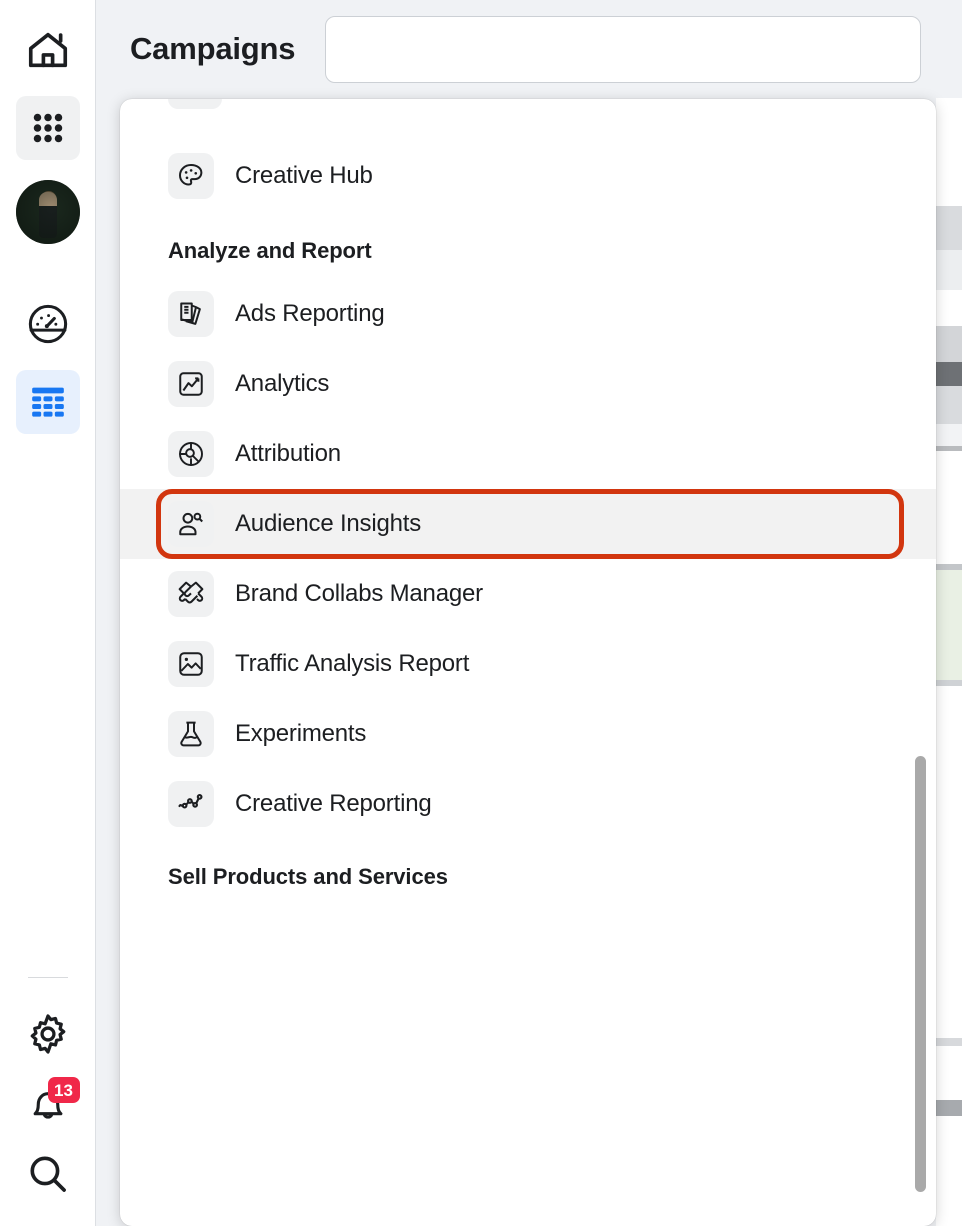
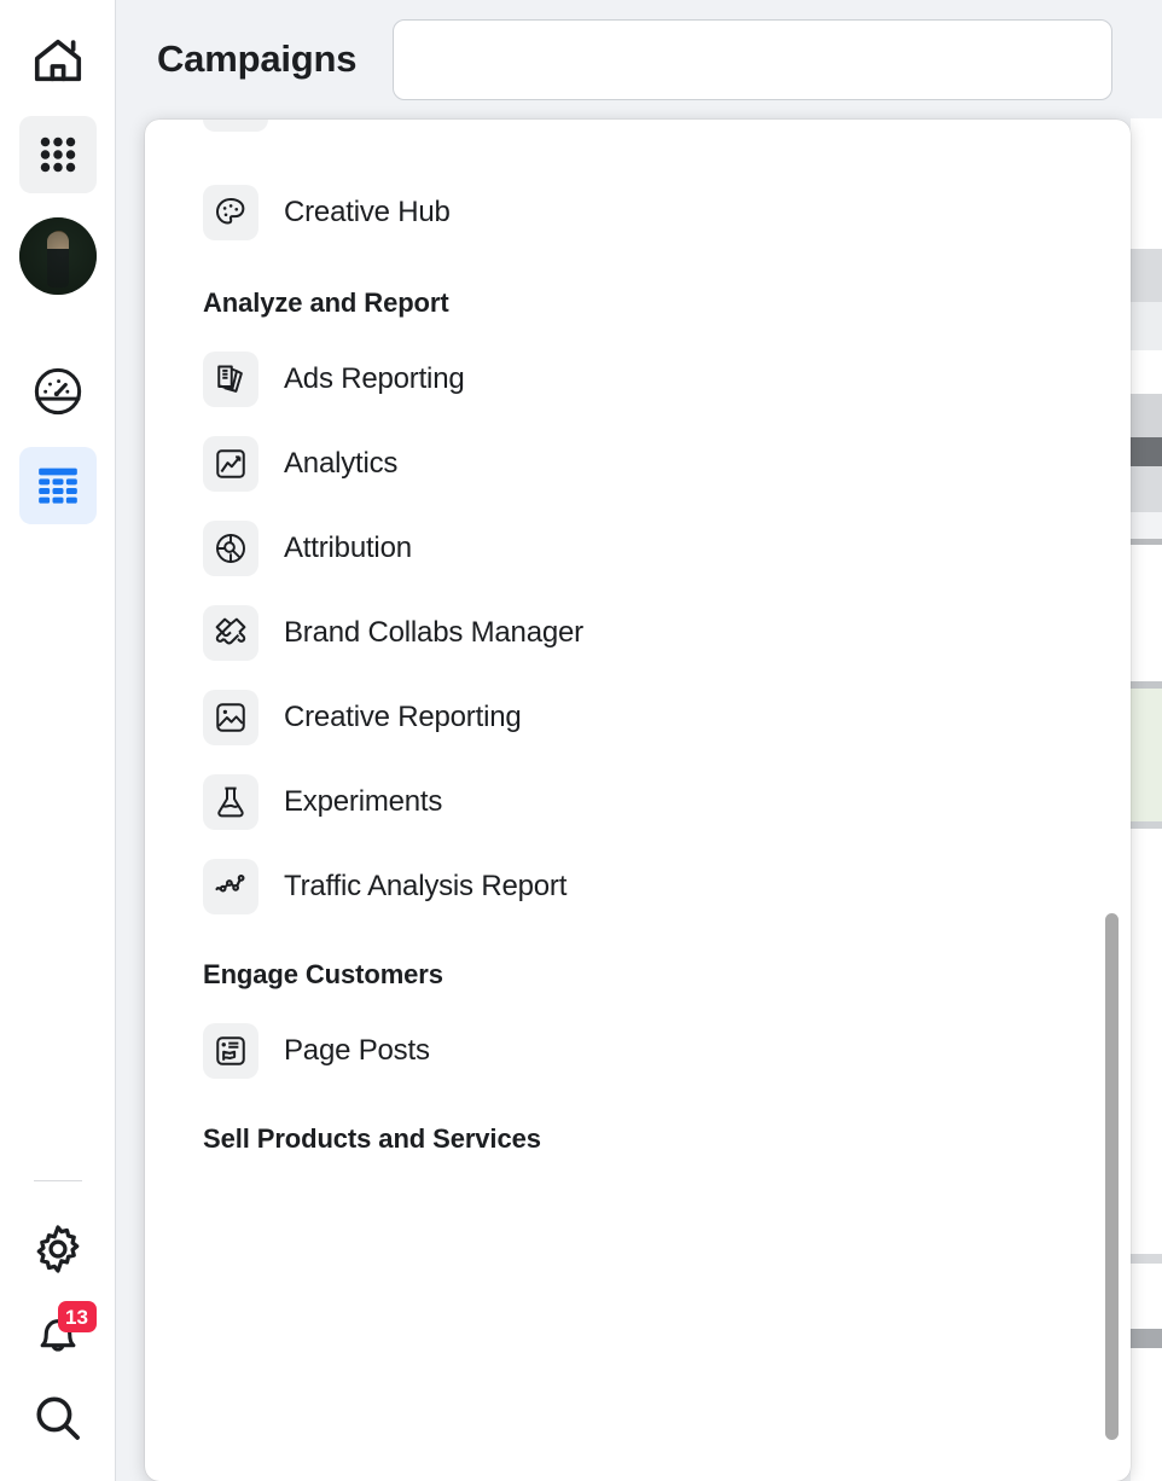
  13
  Campaigns
  Creative Hub
  Analyze and Report
  Ads Reporting
  Analytics
  Attribution
- Audience Insights
  Brand Collabs Manager
- Traffic Analysis Report
+ Creative Reporting
  Experiments
- Creative Reporting
+ Traffic Analysis Report
+ Engage Customers
+ Page Posts
  Sell Products and Services
